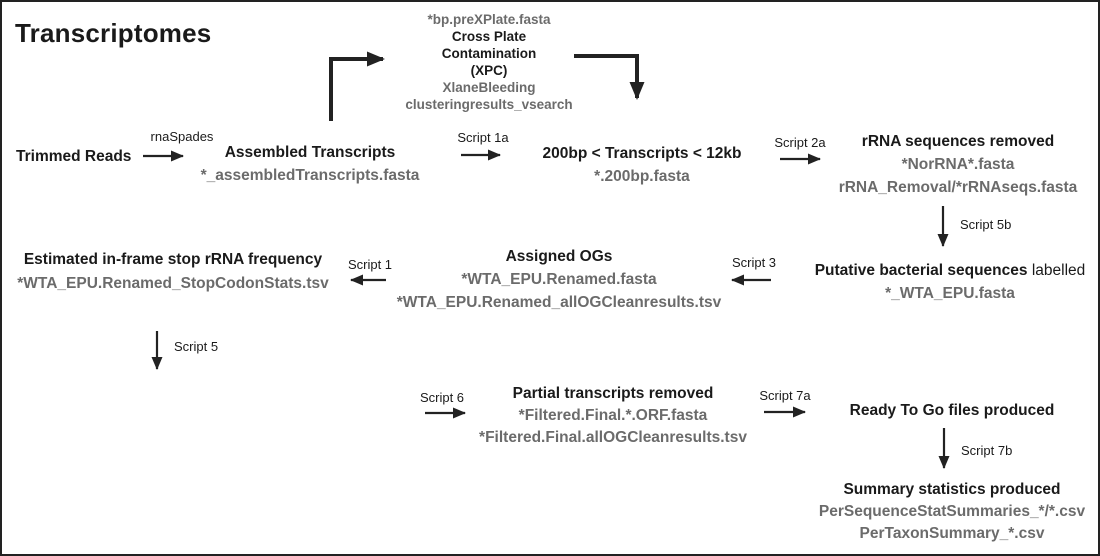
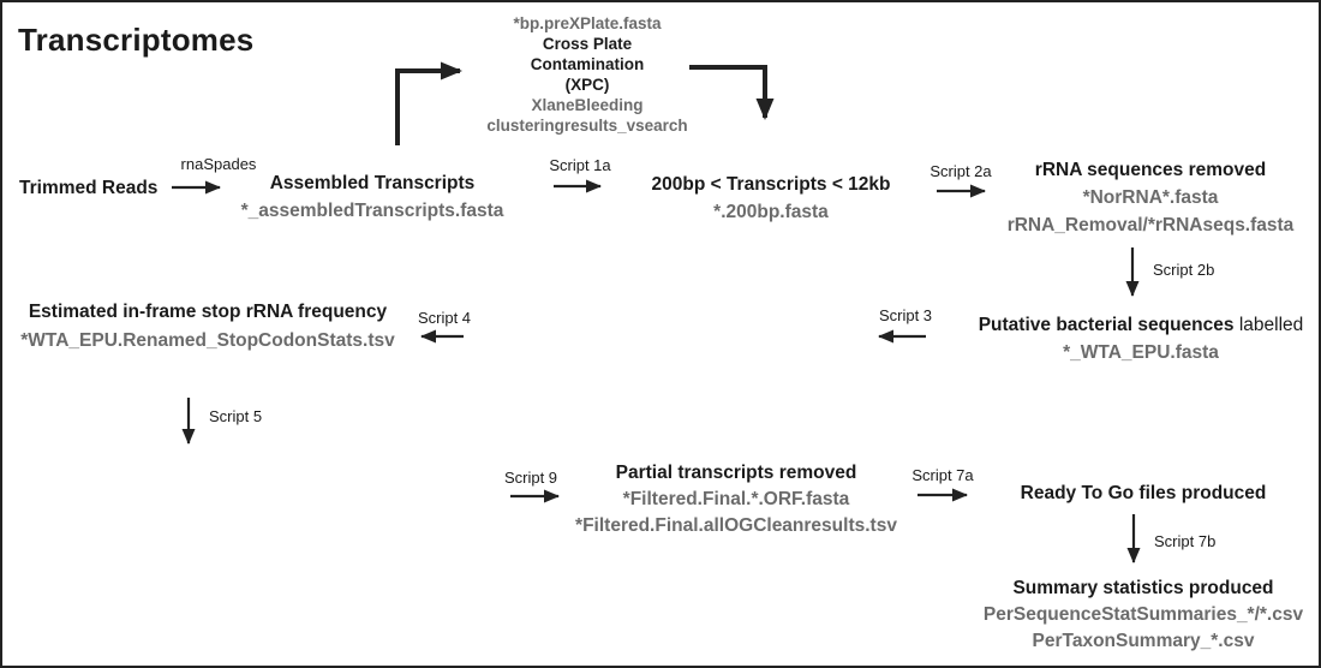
  Transcriptomes
  *bp.preXPlate.fasta
  Cross Plate
  Contamination
  (XPC)
  XlaneBleeding
  clusteringresults_vsearch
  Trimmed Reads
  rnaSpades
  Assembled Transcripts
  *_assembledTranscripts.fasta
  Script 1a
  200bp < Transcripts < 12kb
  *.200bp.fasta
  Script 2a
  rRNA sequences removed
  *NorRNA*.fasta
  rRNA_Removal/*rRNAseqs.fasta
- Script 5b
+ Script 2b
  Putative bacterial sequences labelled
  *_WTA_EPU.fasta
  Script 3
- Assigned OGs
- *WTA_EPU.Renamed.fasta
- *WTA_EPU.Renamed_allOGCleanresults.tsv
- Script 1
+ Script 4
  Estimated in-frame stop rRNA frequency
  *WTA_EPU.Renamed_StopCodonStats.tsv
  Script 5
- Script 6
+ Script 9
  Partial transcripts removed
  *Filtered.Final.*.ORF.fasta
  *Filtered.Final.allOGCleanresults.tsv
  Script 7a
  Ready To Go files produced
  Script 7b
  Summary statistics produced
  PerSequenceStatSummaries_*/*.csv
  PerTaxonSummary_*.csv
